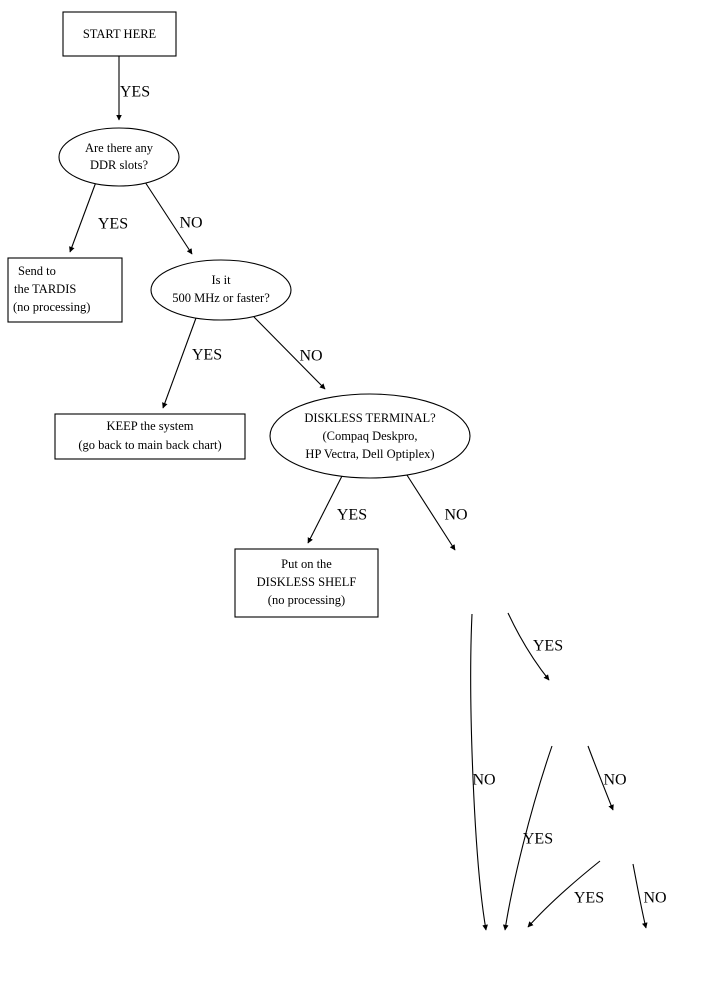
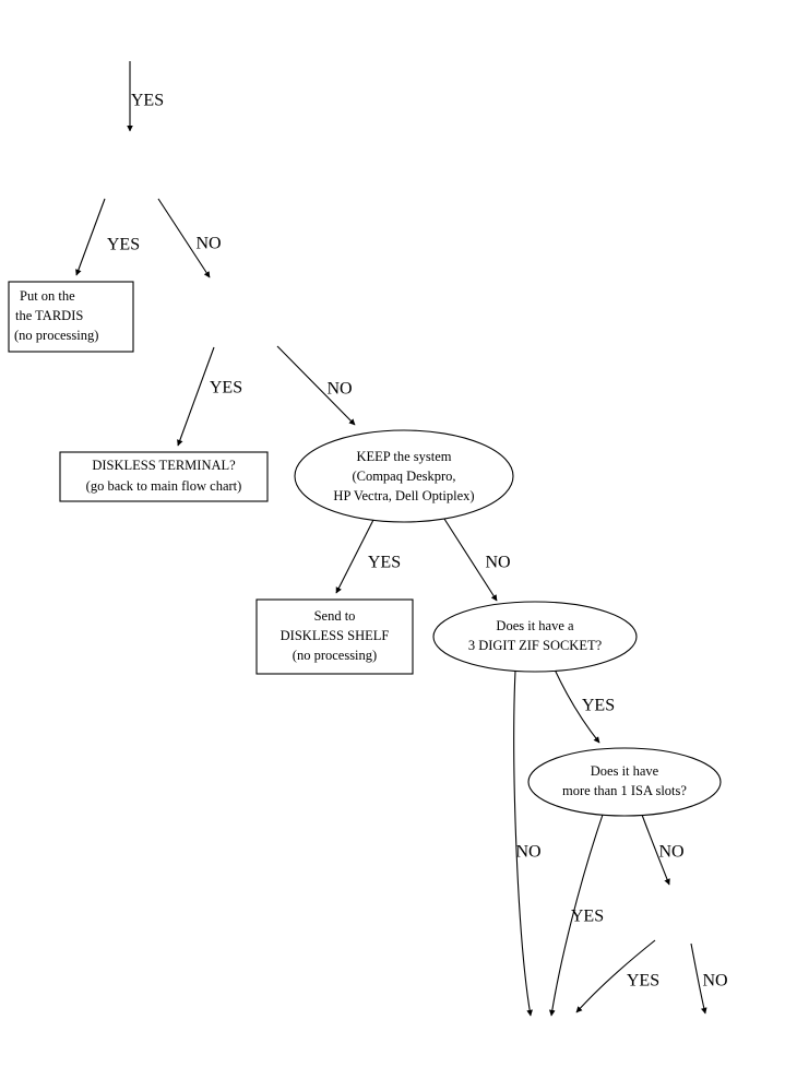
  YES
  YES
  NO
  YES
  NO
  YES
  NO
  NO
  YES
  YES
  NO
  YES
  NO
- START HERE
- Are there any
- DDR slots?
- Send to
+ Put on the
  the TARDIS
  (no processing)
- Is it
- 500 MHz or faster?
- KEEP the system
+ DISKLESS TERMINAL?
- (go back to main back chart)
+ (go back to main flow chart)
- DISKLESS TERMINAL?
+ KEEP the system
  (Compaq Deskpro,
  HP Vectra, Dell Optiplex)
- Put on the
+ Send to
  DISKLESS SHELF
  (no processing)
+ Does it have a
+ 3 DIGIT ZIF SOCKET?
+ Does it have
+ more than 1 ISA slots?
